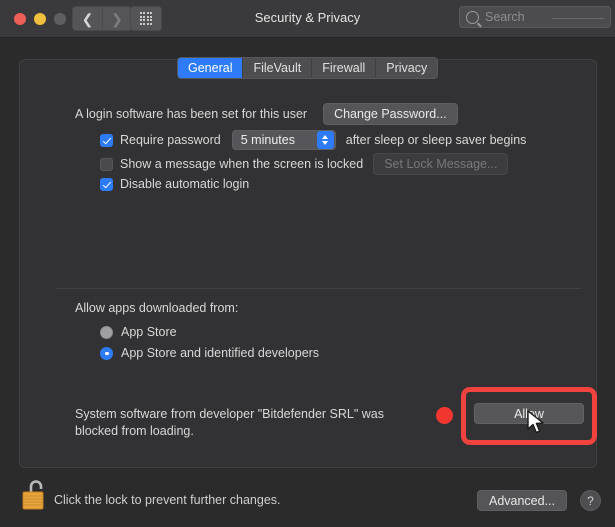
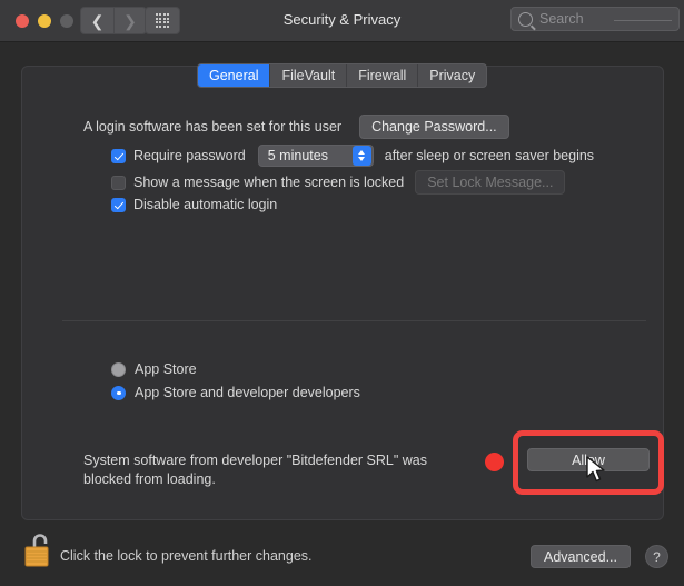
  ❮
  ❯
  Security & Privacy
  Search
  A login software has been set for this user
  Change Password...
  Require password
  5 minutes
- after sleep or sleep saver begins
+ after sleep or screen saver begins
  Show a message when the screen is locked
  Set Lock Message...
  Disable automatic login
- Allow apps downloaded from:
  App Store
- App Store and identified developers
+ App Store and developer developers
  System software from developer "Bitdefender SRL" was blocked from loading.
  Allw
  General
  FileVault
  Firewall
  Privacy
  Click the lock to prevent further changes.
  Advanced...
  ?
